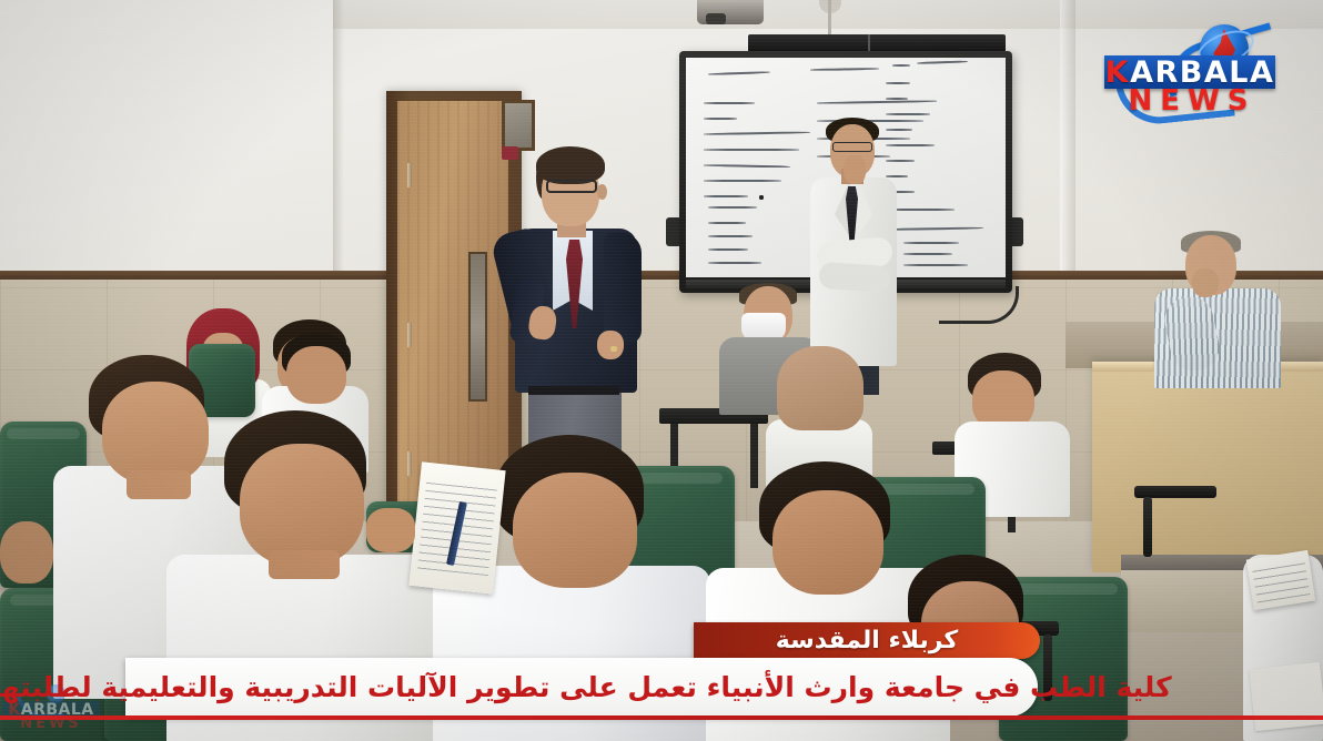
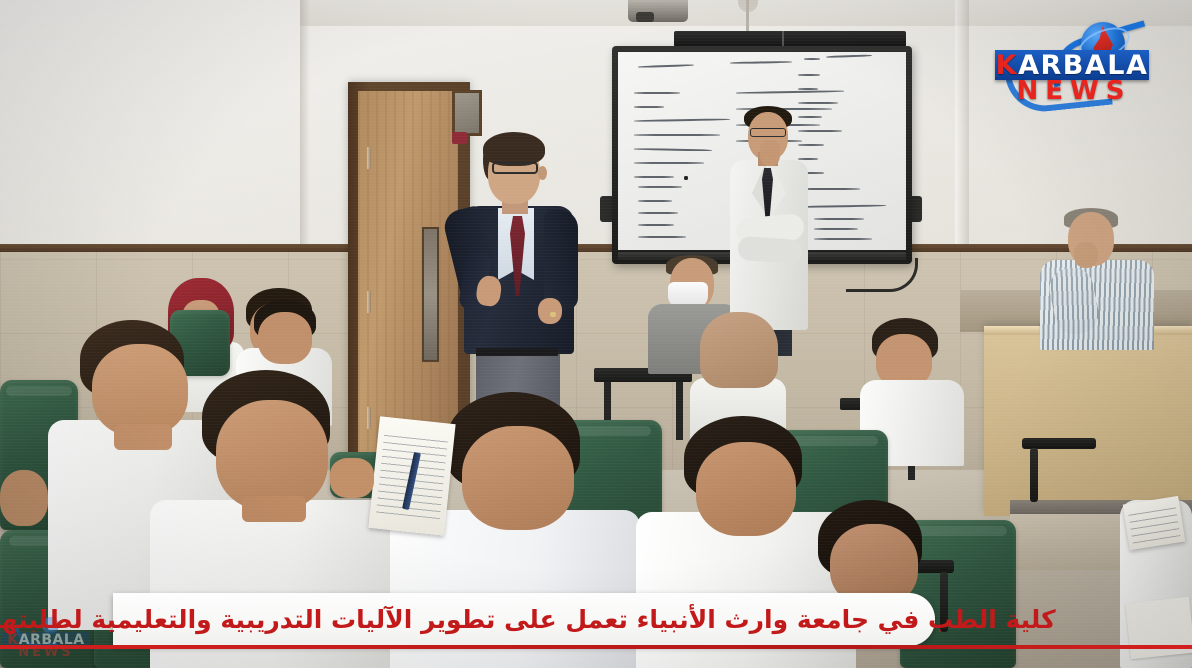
  K
  ARBALA
  NEWS
  K
  ARBALA
  NEWS
- كربلاء المقدسة
  كلية الطب في جامعة وارث الأنبياء تعمل على تطوير الآليات التدريبية والتعليمية لطلبته
